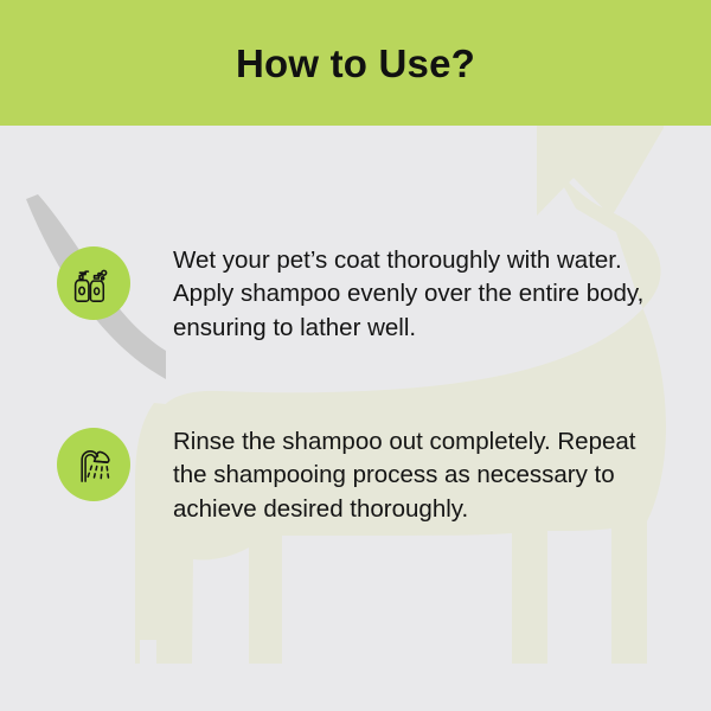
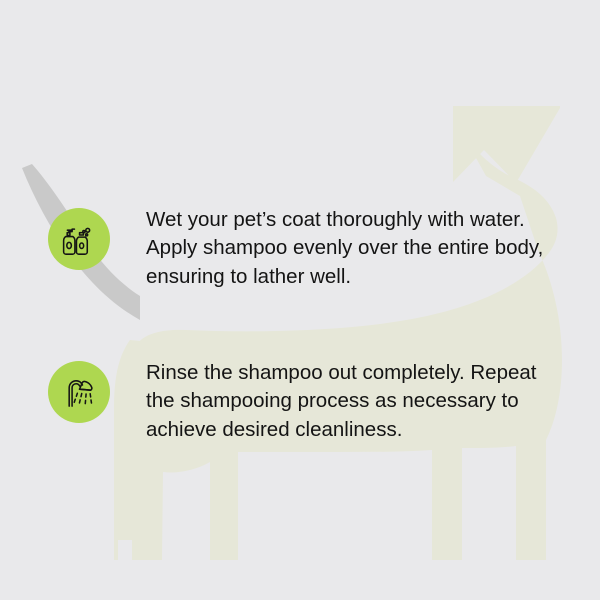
- How to Use?
  Wet your pet’s coat thoroughly with water. Apply shampoo evenly over the entire body, ensuring to lather well.
- Rinse the shampoo out completely. Repeat the shampooing process as necessary to achieve desired thoroughly.
+ Rinse the shampoo out completely. Repeat the shampooing process as necessary to achieve desired cleanliness.
